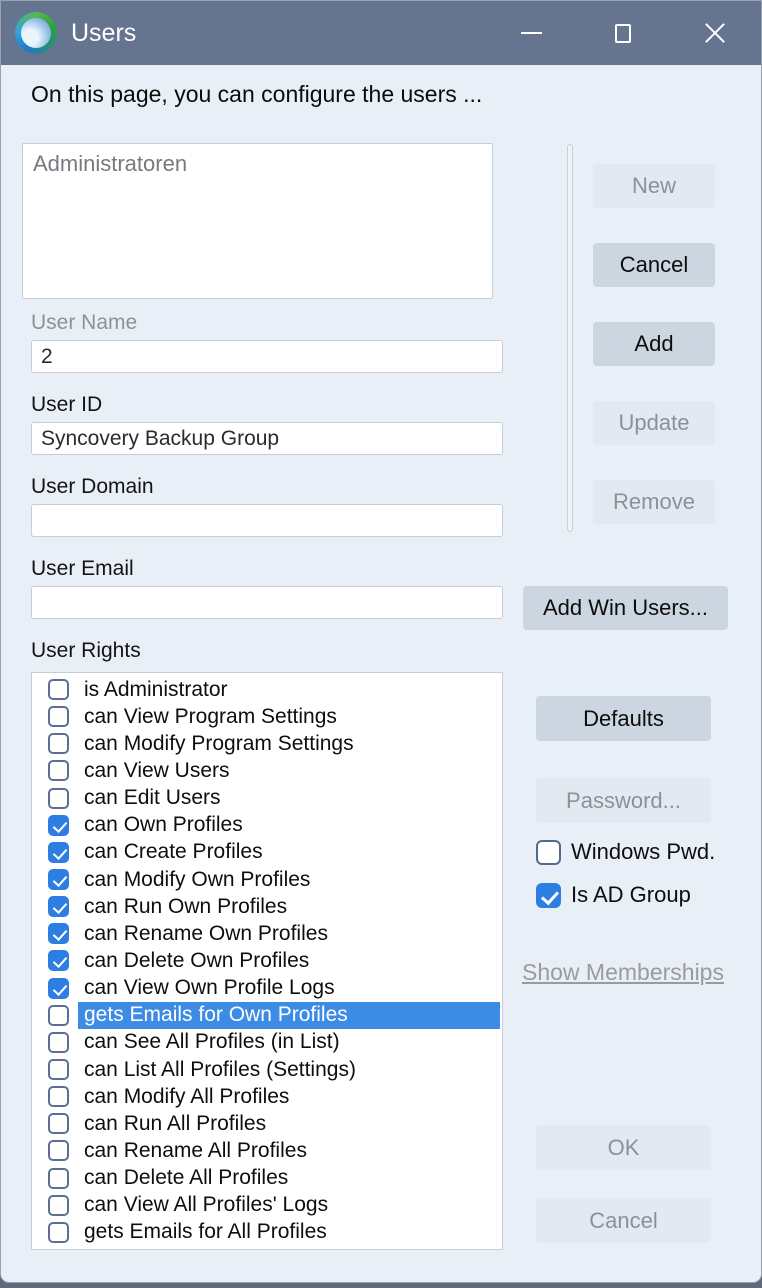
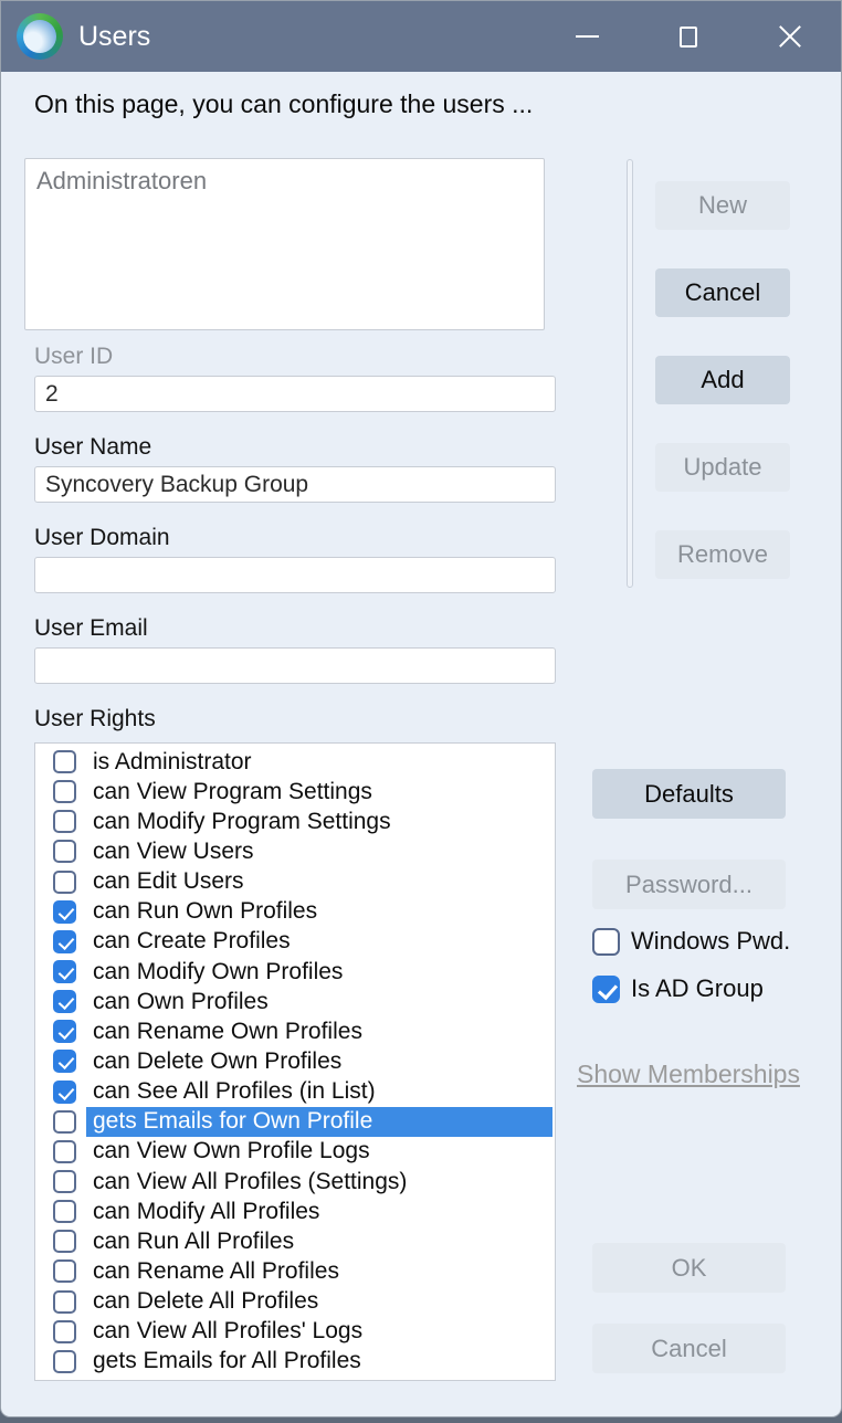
  Users
  On this page, you can configure the users ...
  Administratoren
- User Name
+ User ID
  2
- User ID
+ User Name
  Syncovery Backup Group
  User Domain
  User Email
  User Rights
  is Administrator
  can View Program Settings
  can Modify Program Settings
  can View Users
  can Edit Users
- can Own Profiles
+ can Run Own Profiles
  can Create Profiles
  can Modify Own Profiles
- can Run Own Profiles
+ can Own Profiles
  can Rename Own Profiles
  can Delete Own Profiles
- can View Own Profile Logs
+ can See All Profiles (in List)
- gets Emails for Own Profiles
+ gets Emails for Own Profile
- can See All Profiles (in List)
+ can View Own Profile Logs
- can List All Profiles (Settings)
+ can View All Profiles (Settings)
  can Modify All Profiles
  can Run All Profiles
  can Rename All Profiles
  can Delete All Profiles
  can View All Profiles' Logs
  gets Emails for All Profiles
  New
  Cancel
  Add
  Update
  Remove
- Add Win Users...
  Defaults
  Password...
  Windows Pwd.
  Is AD Group
  Show Memberships
  OK
  Cancel
